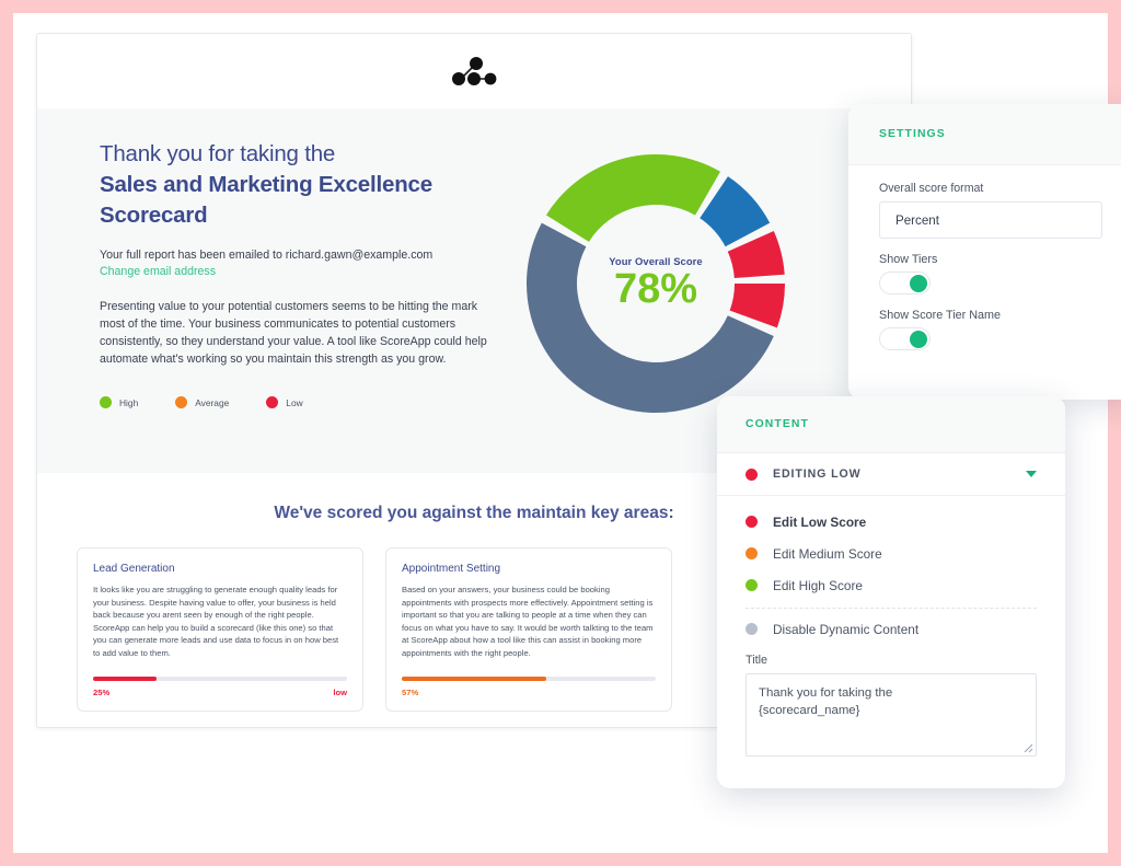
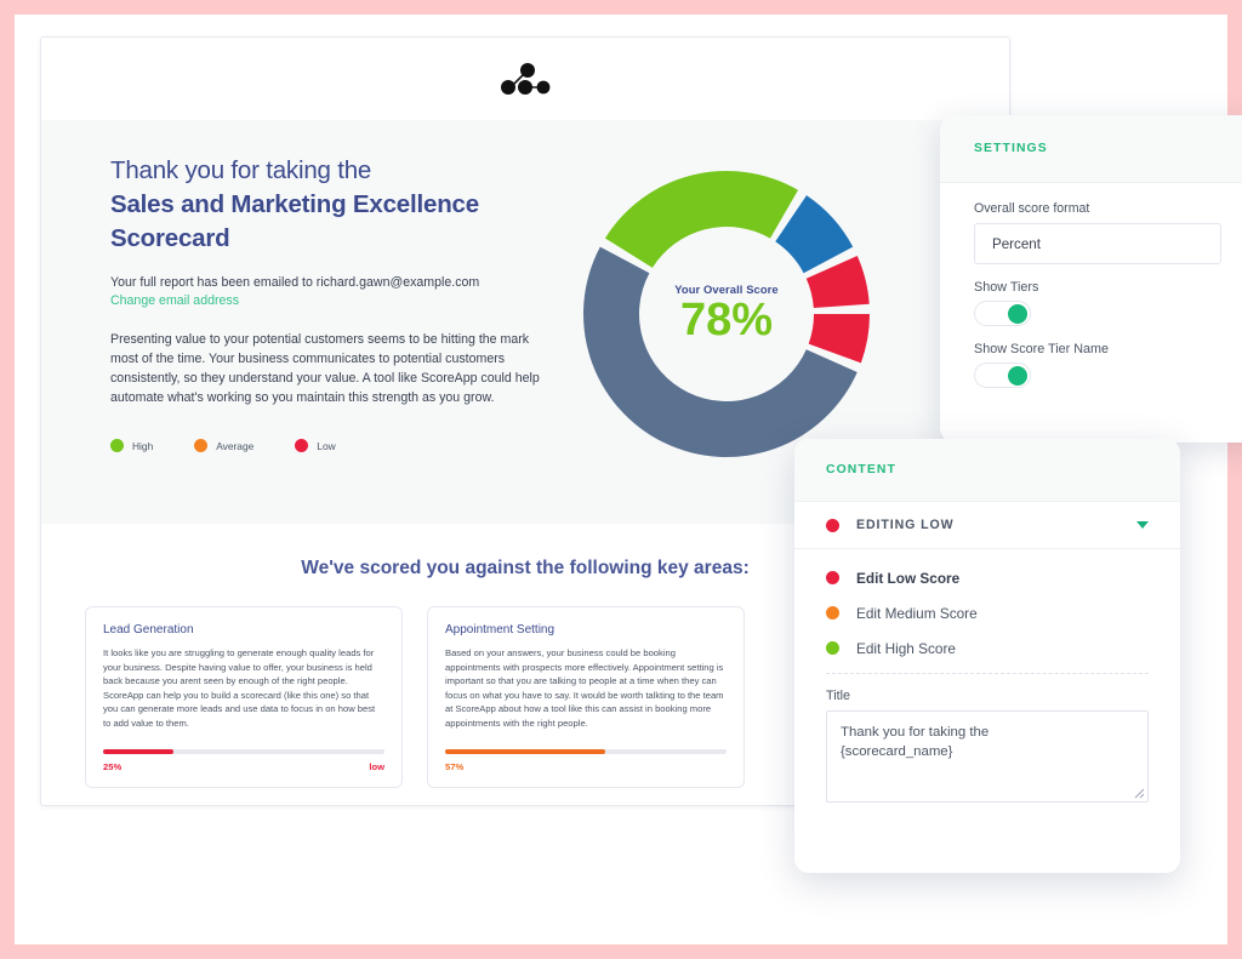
  Thank you for taking the
  Sales and Marketing Excellence
  Scorecard
  Your full report has been emailed to richard.gawn@example.com Change email address
  Presenting value to your potential customers seems to be hitting the mark most of the time. Your business communicates to potential customers consistently, so they understand your value. A tool like ScoreApp could help automate what's working so you maintain this strength as you grow.
  High
  Average
  Low
  Your Overall Score
  78%
- We've scored you against the maintain key areas:
+ We've scored you against the following key areas:
  Lead Generation
  It looks like you are struggling to generate enough quality leads for your business. Despite having value to offer, your business is held back because you arent seen by enough of the right people. ScoreApp can help you to build a scorecard (like this one) so that you can generate more leads and use data to focus in on how best to add value to them.
  25%
  low
  Appointment Setting
  Based on your answers, your business could be booking appointments with prospects more effectively. Appointment setting is important so that you are talking to people at a time when they can focus on what you have to say. It would be worth talkting to the team at ScoreApp about how a tool like this can assist in booking more appointments with the right people.
  57%
  SETTINGS
  Overall score format
  Percent
  Show Tiers
  Show Score Tier Name
  CONTENT
  EDITING LOW
  Edit Low Score
  Edit Medium Score
  Edit High Score
- Disable Dynamic Content
  Title
  Thank you for taking the
  {scorecard_name}
